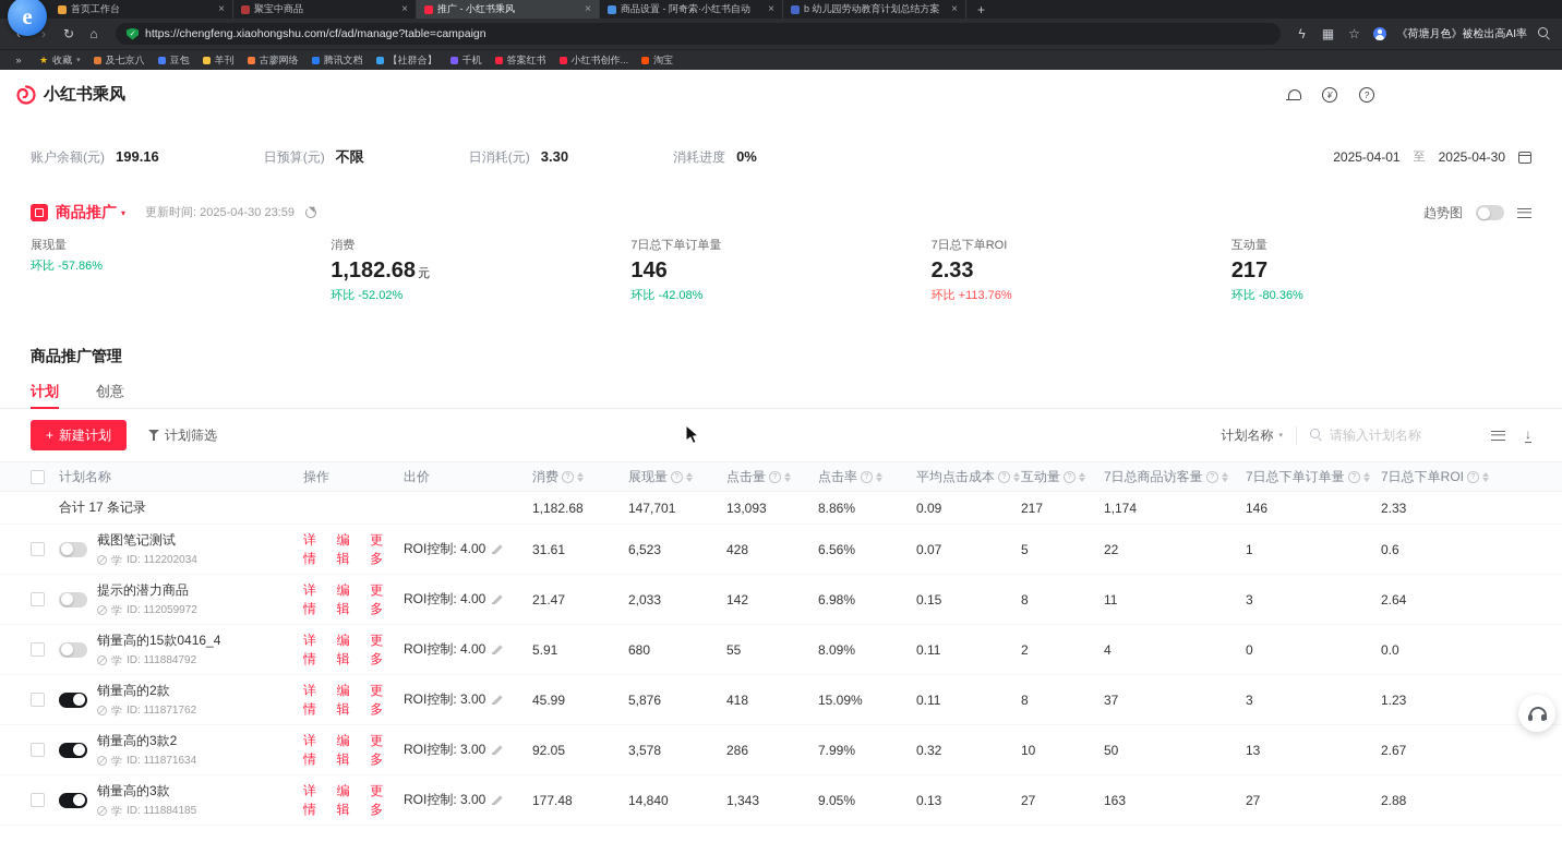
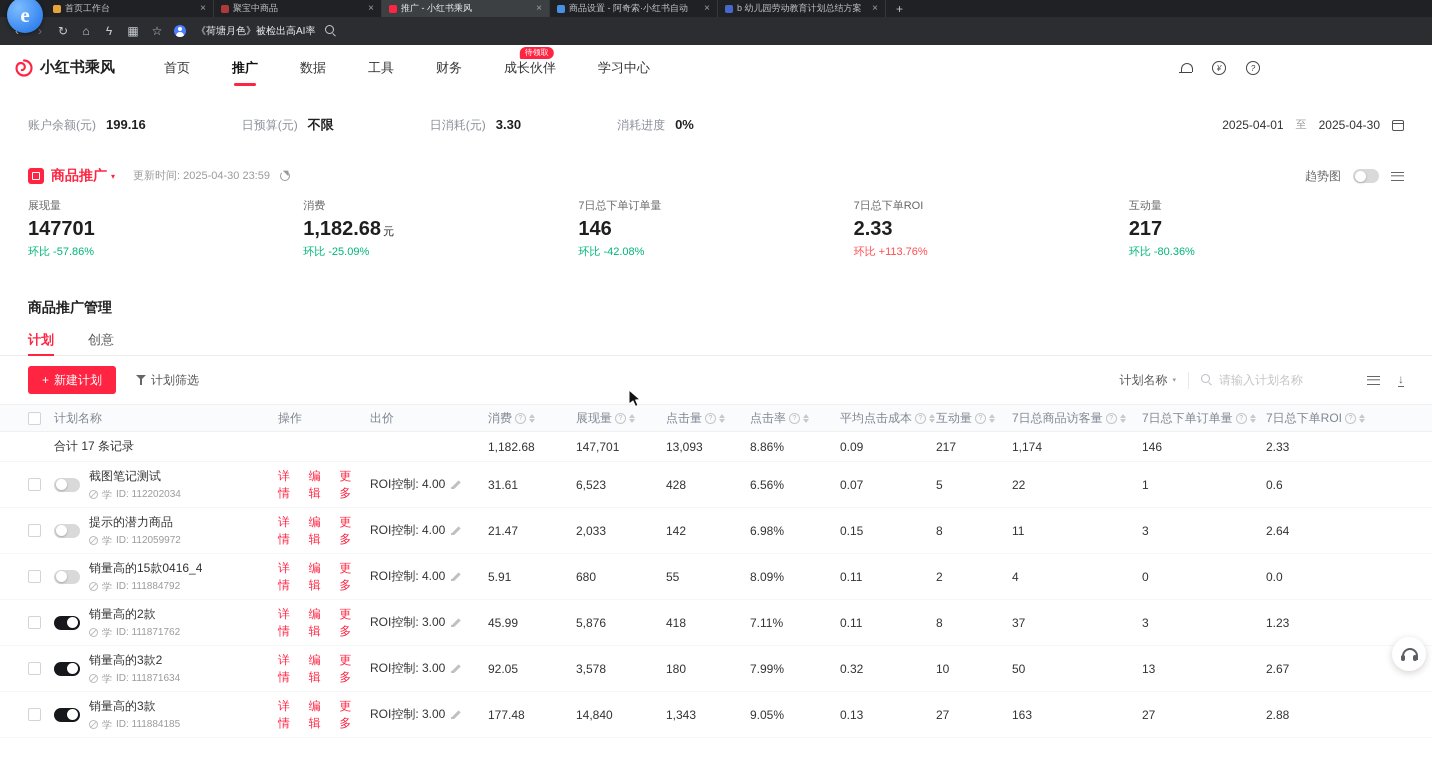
  e
  首页工作台
  ×
  聚宝中商品
  ×
  推广 - 小红书乘风
  ×
  商品设置 - 阿奇索·小红书自动
  ×
  b 幼儿园劳动教育计划总结方案
  ×
  +
  ›
  ↻
  ⌂
- https://chengfeng.xiaohongshu.com/cf/ad/manage?table=campaign
  ϟ
  ▦
  ☆
  《荷塘月色》被检出高AI率
- »
- ★
- 收藏
- 及七京八
- 豆包
- 羊刊
- 古廖网络
- 腾讯文档
- 【社群合】
- 千机
- 答案红书
- 小红书创作...
- 淘宝
  小红书乘风
+ 首页
+ 推广
+ 数据
+ 工具
+ 财务
+ 成长伙伴
+ 待领取
+ 学习中心
  ¥
  ?
  账户余额(元)
  199.16
  日预算(元)
  不限
  日消耗(元)
  3.30
  消耗进度
  0%
  2025-04-01
  至
  2025-04-30
  商品推广
  ▾
  更新时间: 2025-04-30 23:59
  趋势图
  展现量
+ 147701
  环比 -57.86%
  消费
  1,182.68 元
- 环比 -52.02%
+ 环比 -25.09%
  7日总下单订单量
  146
  环比 -42.08%
  7日总下单ROI
  2.33
  环比 +113.76%
  互动量
  217
  环比 -80.36%
  商品推广管理
  计划
  创意
  +
  新建计划
  计划筛选
  计划名称
  请输入计划名称
  ↓
  计划名称
  操作
  出价
  消费
  展现量
  点击量
  点击率
  平均点击成本
  互动量
  7日总商品访客量
  7日总下单订单量
  7日总下单ROI
  合计 17 条记录
  1,182.68
  147,701
  13,093
  8.86%
  0.09
  217
  1,174
  146
  2.33
  截图笔记测试
  学
  ID: 112202034
  详情
  编辑
  更多
  ROI控制: 4.00
  31.61
  6,523
  428
  6.56%
  0.07
  5
  22
  1
  0.6
  提示的潜力商品
  学
  ID: 112059972
  详情
  编辑
  更多
  ROI控制: 4.00
  21.47
  2,033
  142
  6.98%
  0.15
  8
  11
  3
  2.64
  销量高的15款0416_4
  学
  ID: 111884792
  详情
  编辑
  更多
  ROI控制: 4.00
  5.91
  680
  55
  8.09%
  0.11
  2
  4
  0
  0.0
  销量高的2款
  学
  ID: 111871762
  详情
  编辑
  更多
  ROI控制: 3.00
  45.99
  5,876
  418
- 15.09%
+ 7.11%
  0.11
  8
  37
  3
  1.23
  销量高的3款2
  学
  ID: 111871634
  详情
  编辑
  更多
  ROI控制: 3.00
  92.05
  3,578
- 286
+ 180
  7.99%
  0.32
  10
  50
  13
  2.67
  销量高的3款
  学
  ID: 111884185
  详情
  编辑
  更多
  ROI控制: 3.00
  177.48
  14,840
  1,343
  9.05%
  0.13
  27
  163
  27
  2.88
